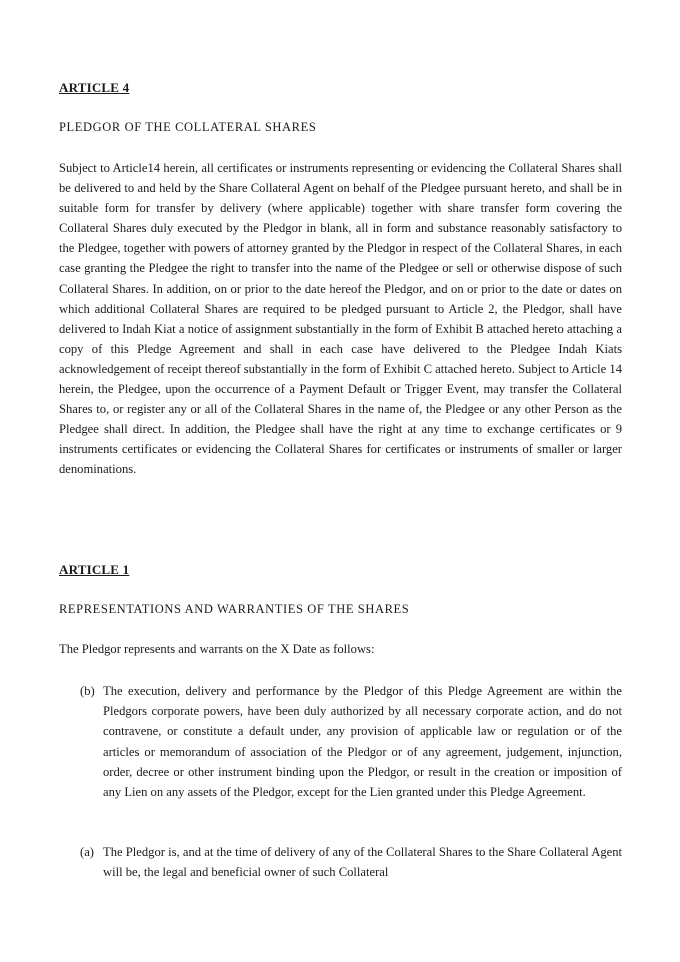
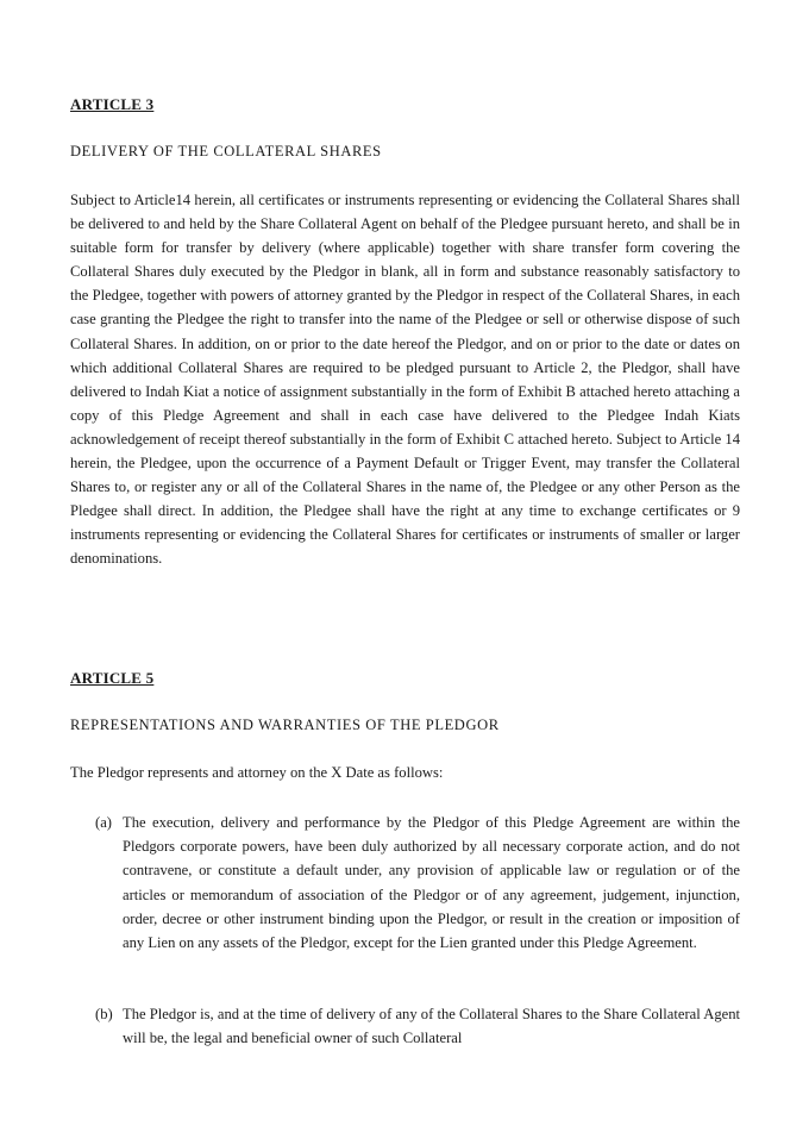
- ARTICLE 4
+ ARTICLE 3
- PLEDGOR OF THE COLLATERAL SHARES
+ DELIVERY OF THE COLLATERAL SHARES
- Subject to Article14 herein, all certificates or instruments representing or evidencing the Collateral Shares shall be delivered to and held by the Share Collateral Agent on behalf of the Pledgee pursuant hereto, and shall be in suitable form for transfer by delivery (where applicable) together with share transfer form covering the Collateral Shares duly executed by the Pledgor in blank, all in form and substance reasonably satisfactory to the Pledgee, together with powers of attorney granted by the Pledgor in respect of the Collateral Shares, in each case granting the Pledgee the right to transfer into the name of the Pledgee or sell or otherwise dispose of such Collateral Shares. In addition, on or prior to the date hereof the Pledgor, and on or prior to the date or dates on which additional Collateral Shares are required to be pledged pursuant to Article 2, the Pledgor, shall have delivered to Indah Kiat a notice of assignment substantially in the form of Exhibit B attached hereto attaching a copy of this Pledge Agreement and shall in each case have delivered to the Pledgee Indah Kiats acknowledgement of receipt thereof substantially in the form of Exhibit C attached hereto. Subject to Article 14 herein, the Pledgee, upon the occurrence of a Payment Default or Trigger Event, may transfer the Collateral Shares to, or register any or all of the Collateral Shares in the name of, the Pledgee or any other Person as the Pledgee shall direct. In addition, the Pledgee shall have the right at any time to exchange certificates or 9 instruments certificates or evidencing the Collateral Shares for certificates or instruments of smaller or larger denominations.
+ Subject to Article14 herein, all certificates or instruments representing or evidencing the Collateral Shares shall be delivered to and held by the Share Collateral Agent on behalf of the Pledgee pursuant hereto, and shall be in suitable form for transfer by delivery (where applicable) together with share transfer form covering the Collateral Shares duly executed by the Pledgor in blank, all in form and substance reasonably satisfactory to the Pledgee, together with powers of attorney granted by the Pledgor in respect of the Collateral Shares, in each case granting the Pledgee the right to transfer into the name of the Pledgee or sell or otherwise dispose of such Collateral Shares. In addition, on or prior to the date hereof the Pledgor, and on or prior to the date or dates on which additional Collateral Shares are required to be pledged pursuant to Article 2, the Pledgor, shall have delivered to Indah Kiat a notice of assignment substantially in the form of Exhibit B attached hereto attaching a copy of this Pledge Agreement and shall in each case have delivered to the Pledgee Indah Kiats acknowledgement of receipt thereof substantially in the form of Exhibit C attached hereto. Subject to Article 14 herein, the Pledgee, upon the occurrence of a Payment Default or Trigger Event, may transfer the Collateral Shares to, or register any or all of the Collateral Shares in the name of, the Pledgee or any other Person as the Pledgee shall direct. In addition, the Pledgee shall have the right at any time to exchange certificates or 9 instruments representing or evidencing the Collateral Shares for certificates or instruments of smaller or larger denominations.
- ARTICLE 1
+ ARTICLE 5
- REPRESENTATIONS AND WARRANTIES OF THE SHARES
+ REPRESENTATIONS AND WARRANTIES OF THE PLEDGOR
- The Pledgor represents and warrants on the X Date as follows:
+ The Pledgor represents and attorney on the X Date as follows:
- (b)
+ (a)
  The execution, delivery and performance by the Pledgor of this Pledge Agreement are within the Pledgors corporate powers, have been duly authorized by all necessary corporate action, and do not contravene, or constitute a default under, any provision of applicable law or regulation or of the articles or memorandum of association of the Pledgor or of any agreement, judgement, injunction, order, decree or other instrument binding upon the Pledgor, or result in the creation or imposition of any Lien on any assets of the Pledgor, except for the Lien granted under this Pledge Agreement.
- (a)
+ (b)
  The Pledgor is, and at the time of delivery of any of the Collateral Shares to the Share Collateral Agent will be, the legal and beneficial owner of such Collateral
